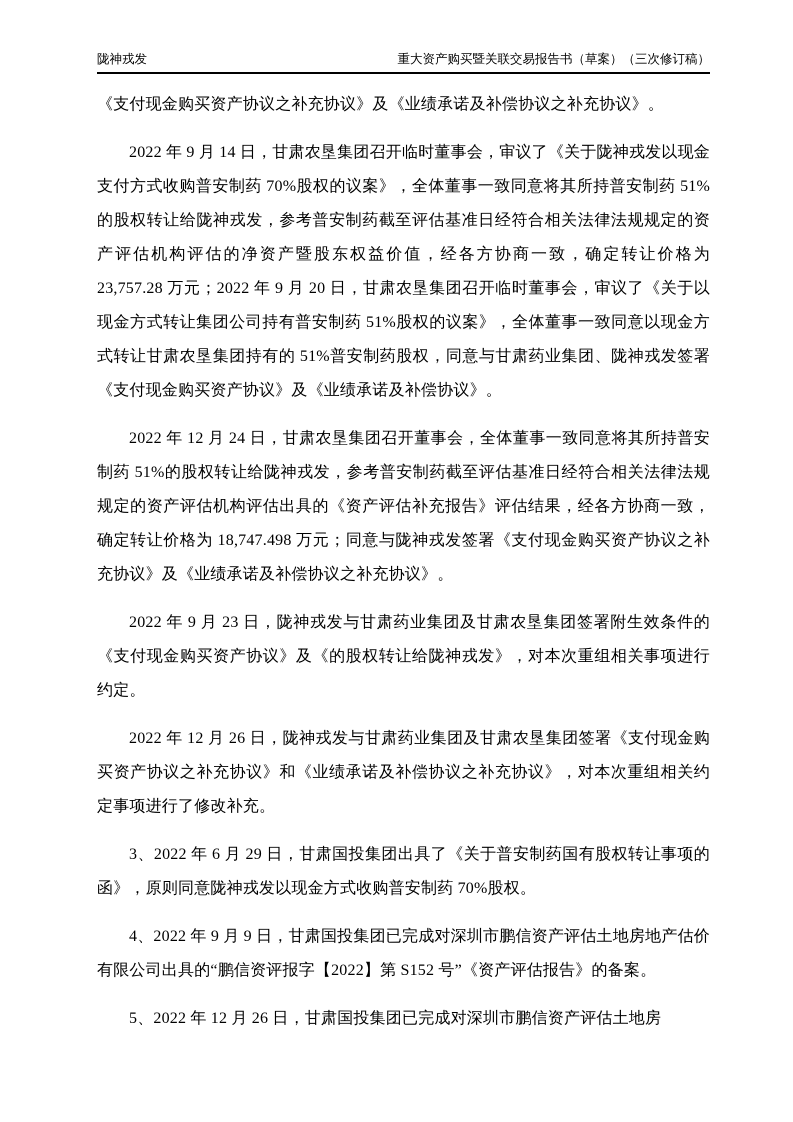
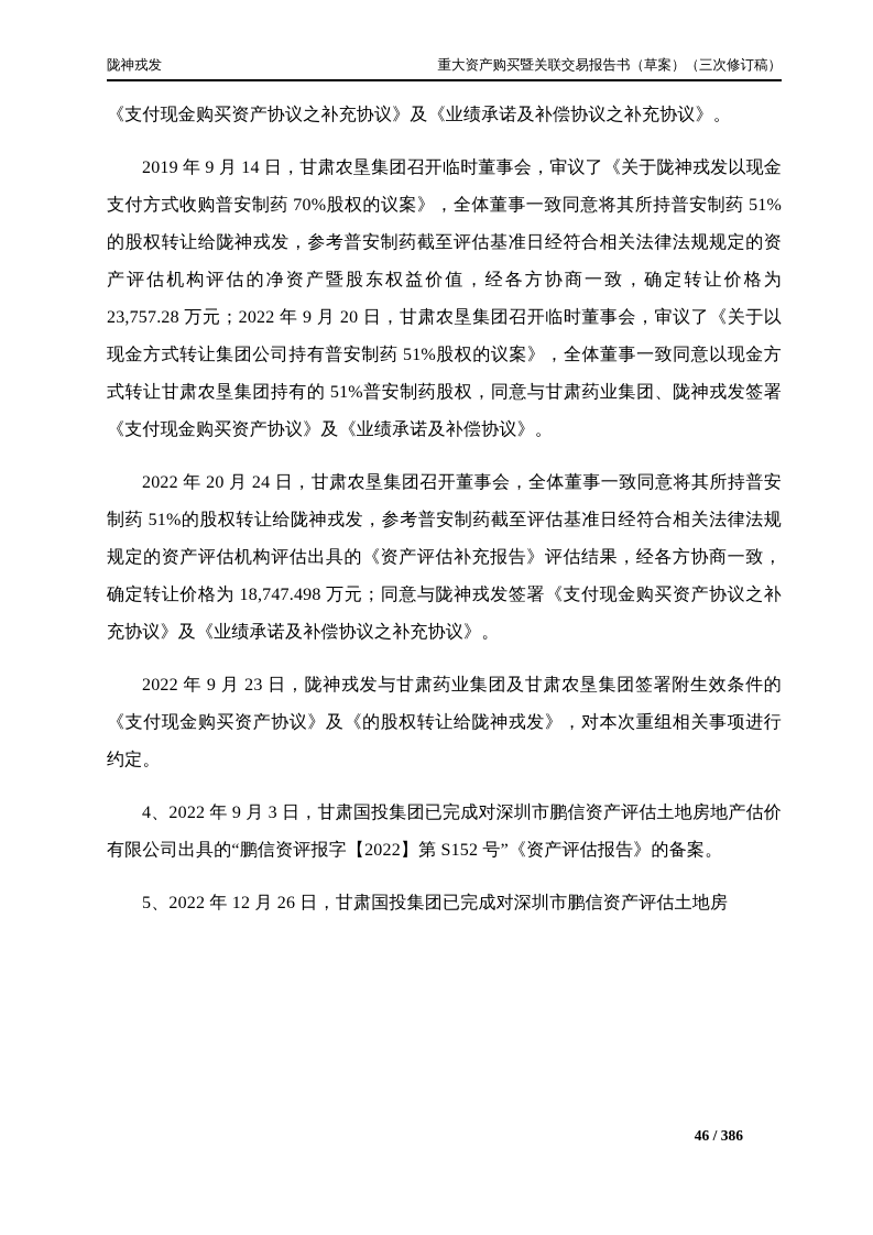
  陇神戎发
  重大资产购买暨关联交易报告书（草案）（三次修订稿）
  《支付现金购买资产协议之补充协议》及《业绩承诺及补偿协议之补充协议》。
- 2022 年 9 月 14 日，甘肃农垦集团召开临时董事会，审议了《关于陇神戎发以现金支付方式收购普安制药 70%股权的议案》，全体董事一致同意将其所持普安制药 51%的股权转让给陇神戎发，参考普安制药截至评估基准日经符合相关法律法规规定的资产评估机构评估的净资产暨股东权益价值，经各方协商一致，确定转让价格为 23,757.28 万元；2022 年 9 月 20 日，甘肃农垦集团召开临时董事会，审议了《关于以现金方式转让集团公司持有普安制药 51%股权的议案》，全体董事一致同意以现金方式转让甘肃农垦集团持有的 51%普安制药股权，同意与甘肃药业集团、陇神戎发签署《支付现金购买资产协议》及《业绩承诺及补偿协议》。
+ 2019 年 9 月 14 日，甘肃农垦集团召开临时董事会，审议了《关于陇神戎发以现金支付方式收购普安制药 70%股权的议案》，全体董事一致同意将其所持普安制药 51%的股权转让给陇神戎发，参考普安制药截至评估基准日经符合相关法律法规规定的资产评估机构评估的净资产暨股东权益价值，经各方协商一致，确定转让价格为 23,757.28 万元；2022 年 9 月 20 日，甘肃农垦集团召开临时董事会，审议了《关于以现金方式转让集团公司持有普安制药 51%股权的议案》，全体董事一致同意以现金方式转让甘肃农垦集团持有的 51%普安制药股权，同意与甘肃药业集团、陇神戎发签署《支付现金购买资产协议》及《业绩承诺及补偿协议》。
- 2022 年 12 月 24 日，甘肃农垦集团召开董事会，全体董事一致同意将其所持普安制药 51%的股权转让给陇神戎发，参考普安制药截至评估基准日经符合相关法律法规规定的资产评估机构评估出具的《资产评估补充报告》评估结果，经各方协商一致，确定转让价格为 18,747.498 万元；同意与陇神戎发签署《支付现金购买资产协议之补充协议》及《业绩承诺及补偿协议之补充协议》。
+ 2022 年 20 月 24 日，甘肃农垦集团召开董事会，全体董事一致同意将其所持普安制药 51%的股权转让给陇神戎发，参考普安制药截至评估基准日经符合相关法律法规规定的资产评估机构评估出具的《资产评估补充报告》评估结果，经各方协商一致，确定转让价格为 18,747.498 万元；同意与陇神戎发签署《支付现金购买资产协议之补充协议》及《业绩承诺及补偿协议之补充协议》。
  2022 年 9 月 23 日，陇神戎发与甘肃药业集团及甘肃农垦集团签署附生效条件的《支付现金购买资产协议》及《的股权转让给陇神戎发》，对本次重组相关事项进行约定。
- 2022 年 12 月 26 日，陇神戎发与甘肃药业集团及甘肃农垦集团签署《支付现金购买资产协议之补充协议》和《业绩承诺及补偿协议之补充协议》，对本次重组相关约定事项进行了修改补充。
- 3、2022 年 6 月 29 日，甘肃国投集团出具了《关于普安制药国有股权转让事项的函》，原则同意陇神戎发以现金方式收购普安制药 70%股权。
- 4、2022 年 9 月 9 日，甘肃国投集团已完成对深圳市鹏信资产评估土地房地产估价有限公司出具的“鹏信资评报字【2022】第 S152 号”《资产评估报告》的备案。
+ 4、2022 年 9 月 3 日，甘肃国投集团已完成对深圳市鹏信资产评估土地房地产估价有限公司出具的“鹏信资评报字【2022】第 S152 号”《资产评估报告》的备案。
  5、2022 年 12 月 26 日，甘肃国投集团已完成对深圳市鹏信资产评估土地房
+ 46 / 386
